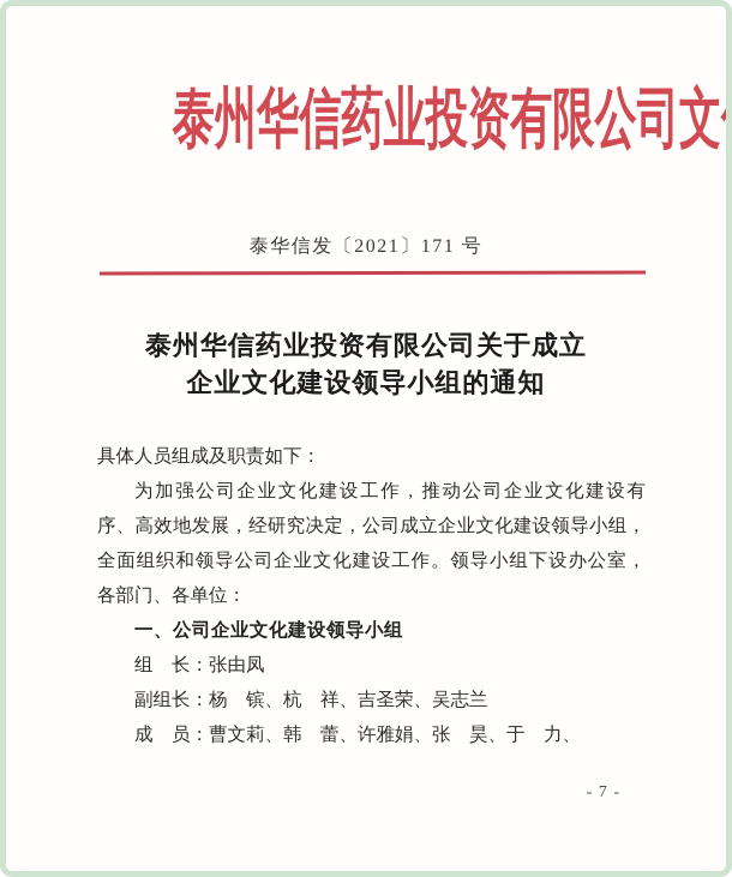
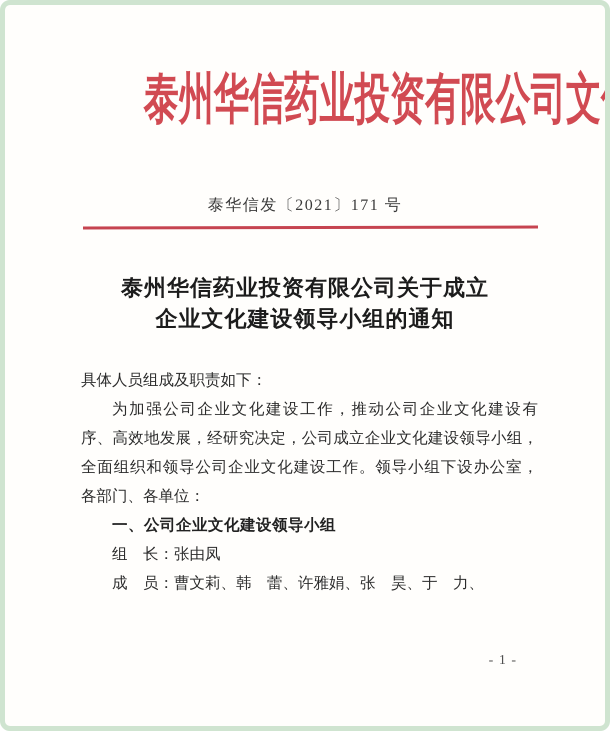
  泰州华信药业投资有限公司文
  泰华信发〔2021〕171 号
  泰州华信药业投资有限公司关于成立
  企业文化建设领导小组的通知
  具体人员组成及职责如下：
  为加强公司企业文化建设工作，推动公司企业文化建设有
  序、高效地发展，经研究决定，公司成立企业文化建设领导小组，
  全面组织和领导公司企业文化建设工作。领导小组下设办公室，
  各部门、各单位：
  一、公司企业文化建设领导小组
  组 长：张由凤
- 副组长：杨 镔、杭 祥、吉圣荣、吴志兰
  成 员：曹文莉、韩 蕾、许雅娟、张 昊、于 力、
- - 7 -
+ - 1 -
